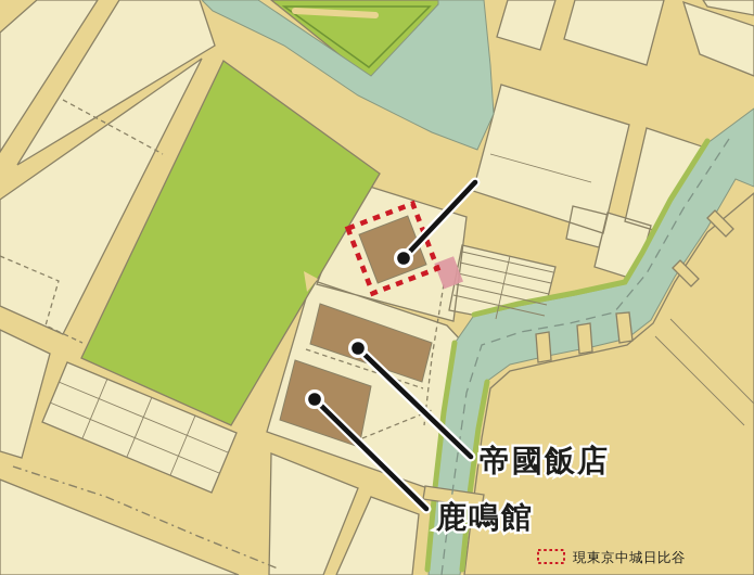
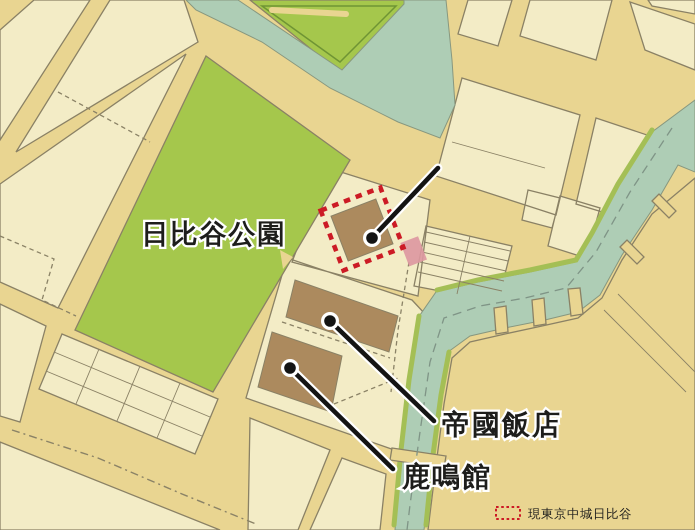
+ 日比谷公園
  帝國飯店
  鹿鳴館
  現東京中城日比谷
